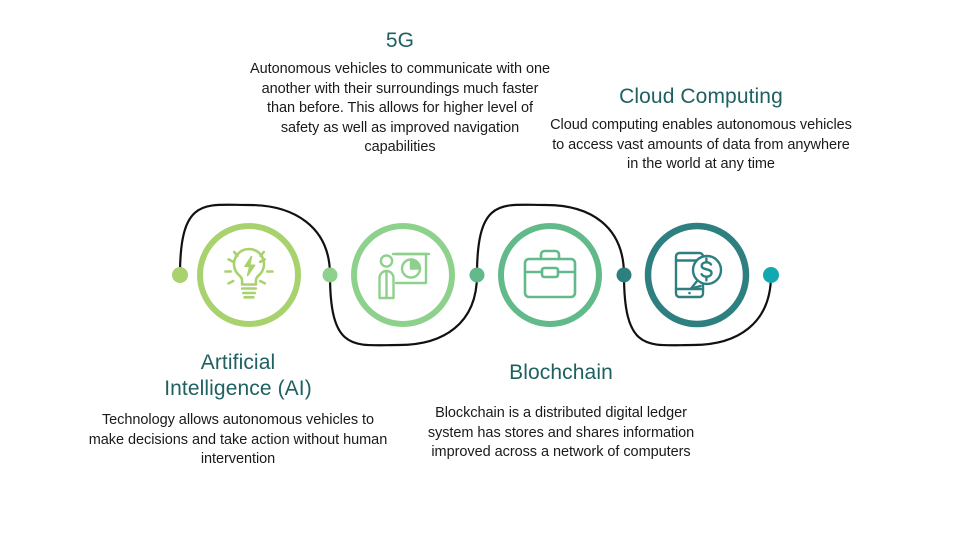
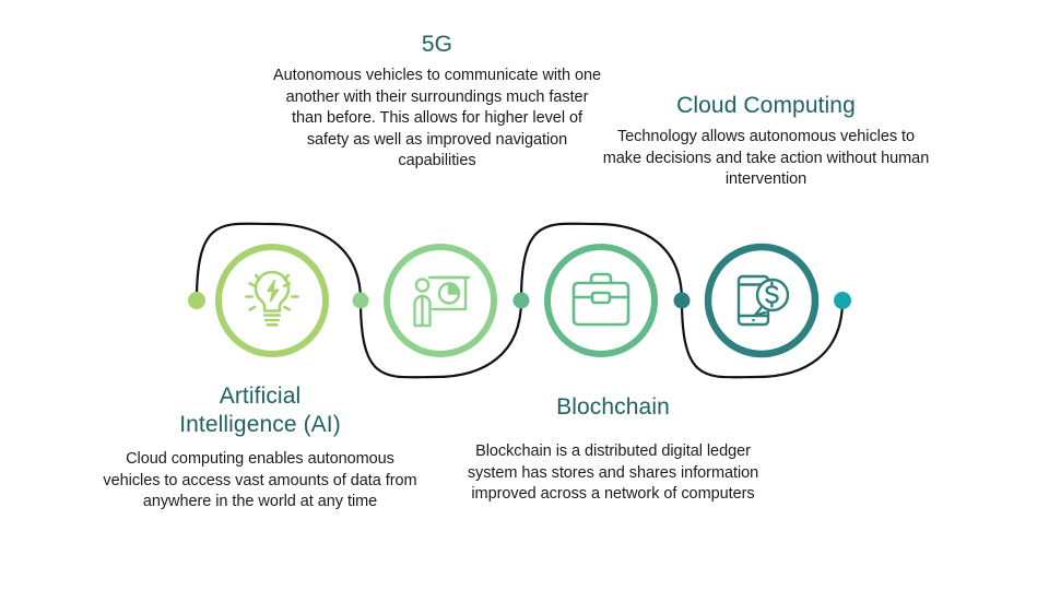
  5G
  Autonomous vehicles to communicate with one another with their surroundings much faster than before. This allows for higher level of safety as well as improved navigation capabilities
  Cloud Computing
- Cloud computing enables autonomous vehicles to access vast amounts of data from anywhere in the world at any time
+ Technology allows autonomous vehicles to make decisions and take action without human intervention
  Artificial
  Intelligence (AI)
- Technology allows autonomous vehicles to make decisions and take action without human intervention
+ Cloud computing enables autonomous vehicles to access vast amounts of data from anywhere in the world at any time
  Blochchain
  Blockchain is a distributed digital ledger system has stores and shares information improved across a network of computers
